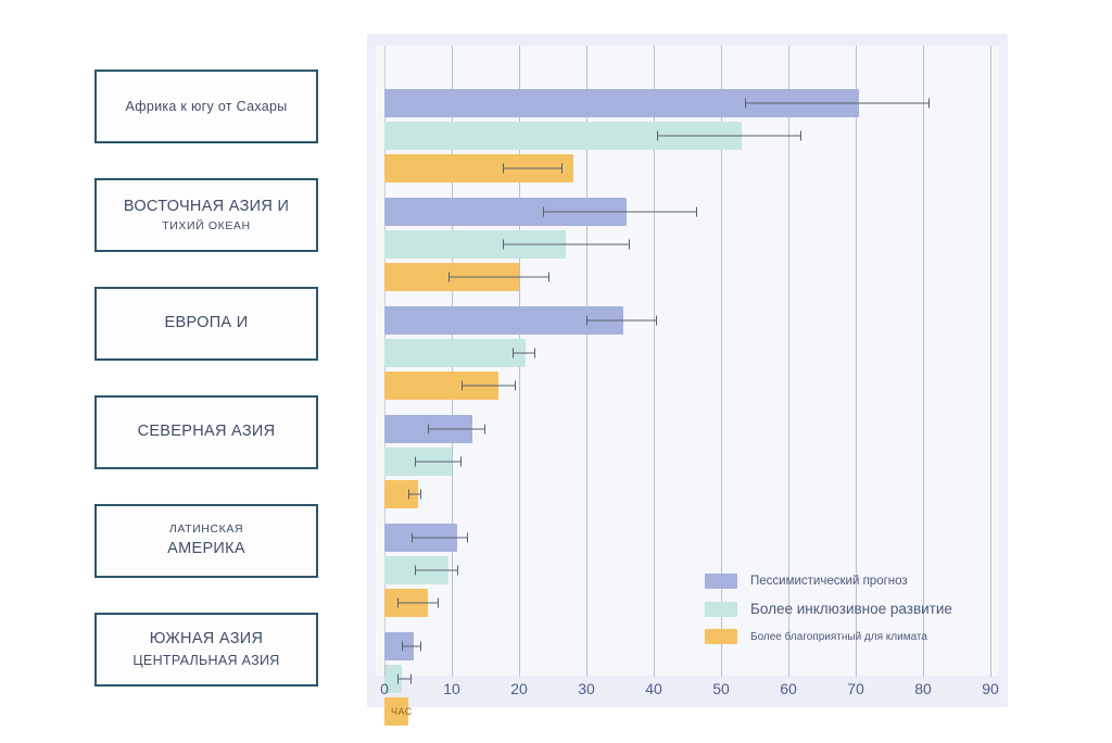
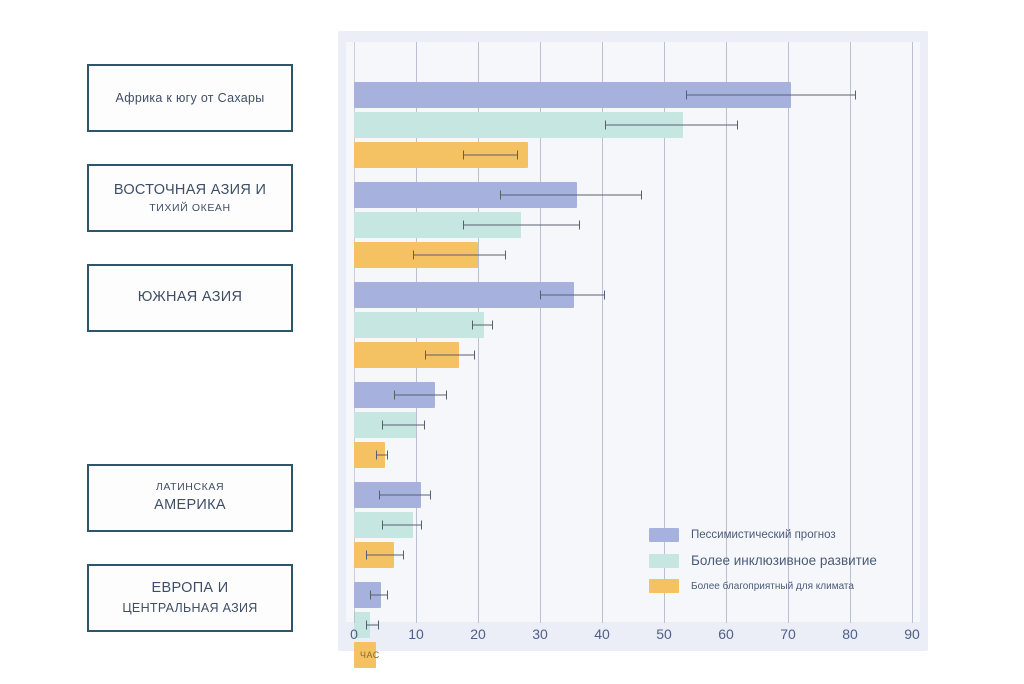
  Африка к югу от Сахары
  ВОСТОЧНАЯ АЗИЯ И
  ТИХИЙ ОКЕАН
- ЕВРОПА И
+ ЮЖНАЯ АЗИЯ
- СЕВЕРНАЯ АЗИЯ
  ЛАТИНСКАЯ
  АМЕРИКА
- ЮЖНАЯ АЗИЯ
+ ЕВРОПА И
  ЦЕНТРАЛЬНАЯ АЗИЯ
  ЧАС
  Пессимистический прогноз
  Более инклюзивное развитие
  Более благоприятный для климата
  0
  10
  20
  30
  40
  50
  60
  70
  80
  90
